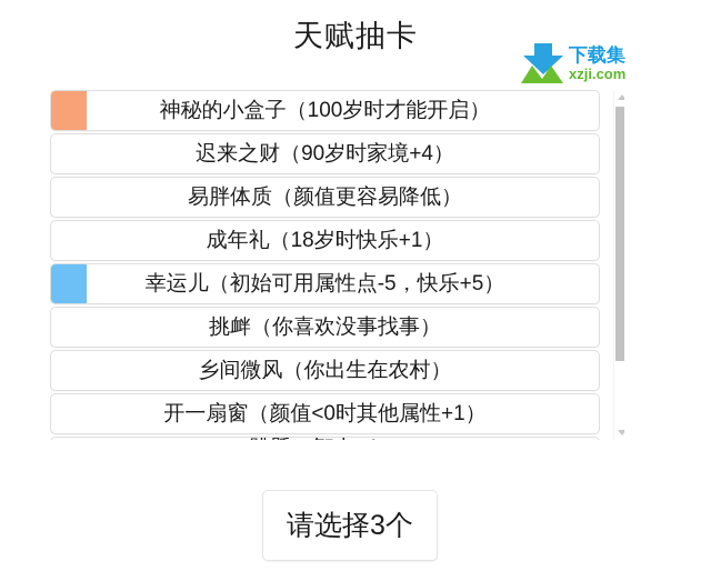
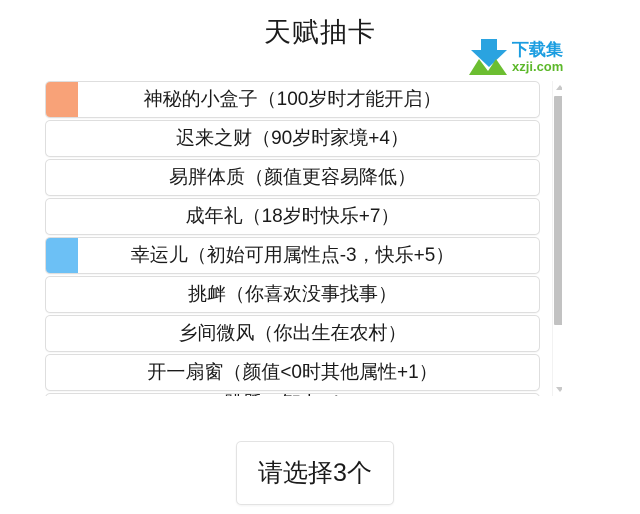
  天赋抽卡
  下载集
  xzji.com
  神秘的小盒子（100岁时才能开启）
  迟来之财（90岁时家境+4）
  易胖体质（颜值更容易降低）
- 成年礼（18岁时快乐+1）
+ 成年礼（18岁时快乐+7）
- 幸运儿（初始可用属性点-5，快乐+5）
+ 幸运儿（初始可用属性点-3，快乐+5）
  挑衅（你喜欢没事找事）
  乡间微风（你出生在农村）
  开一扇窗（颜值<0时其他属性+1）
  请选择3个
